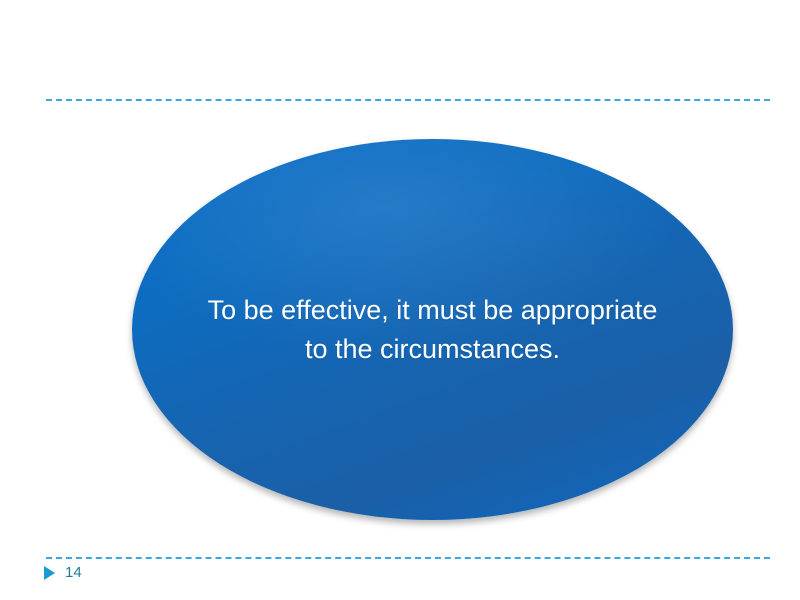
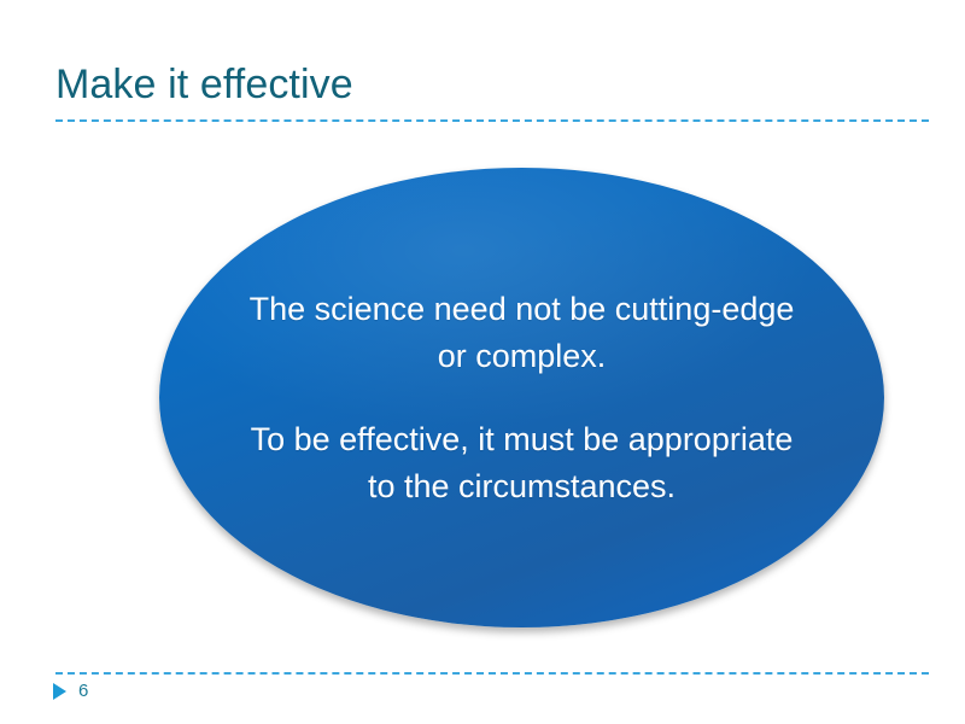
+ Make it effective
+ The science need not be cutting-edge or complex.
  To be effective, it must be appropriate to the circumstances.
- 14
+ 6
